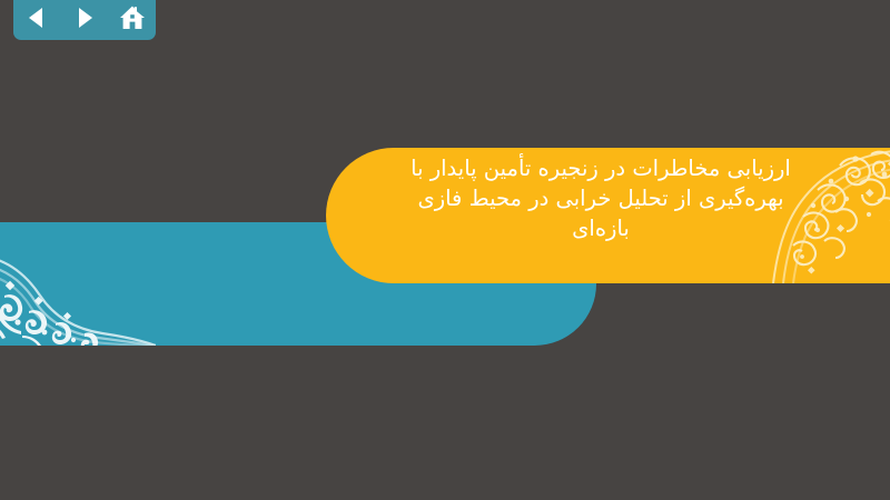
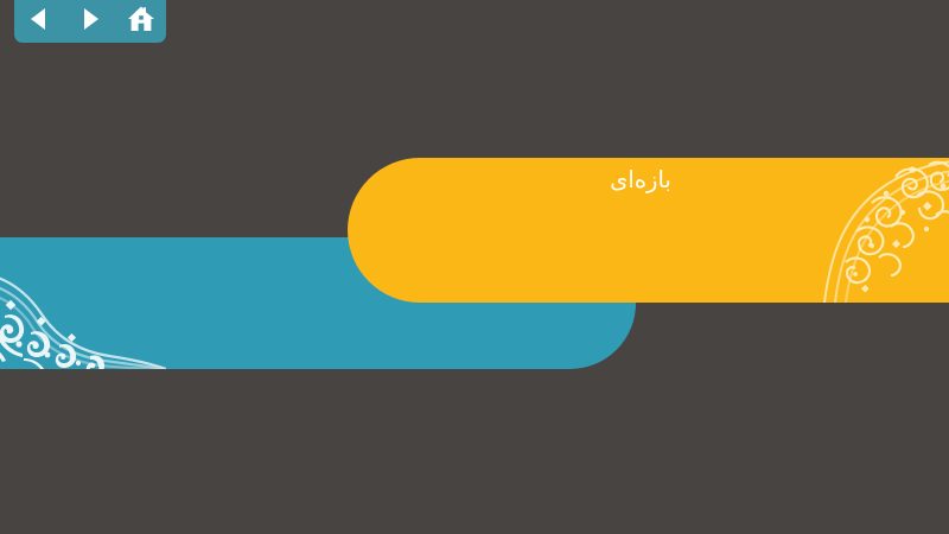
- ارزیابی مخاطرات در زنجیره تأمین پایدار با
- بهرهگیری از تحلیل خرابی در محیط فازی
  بازه‌ای
